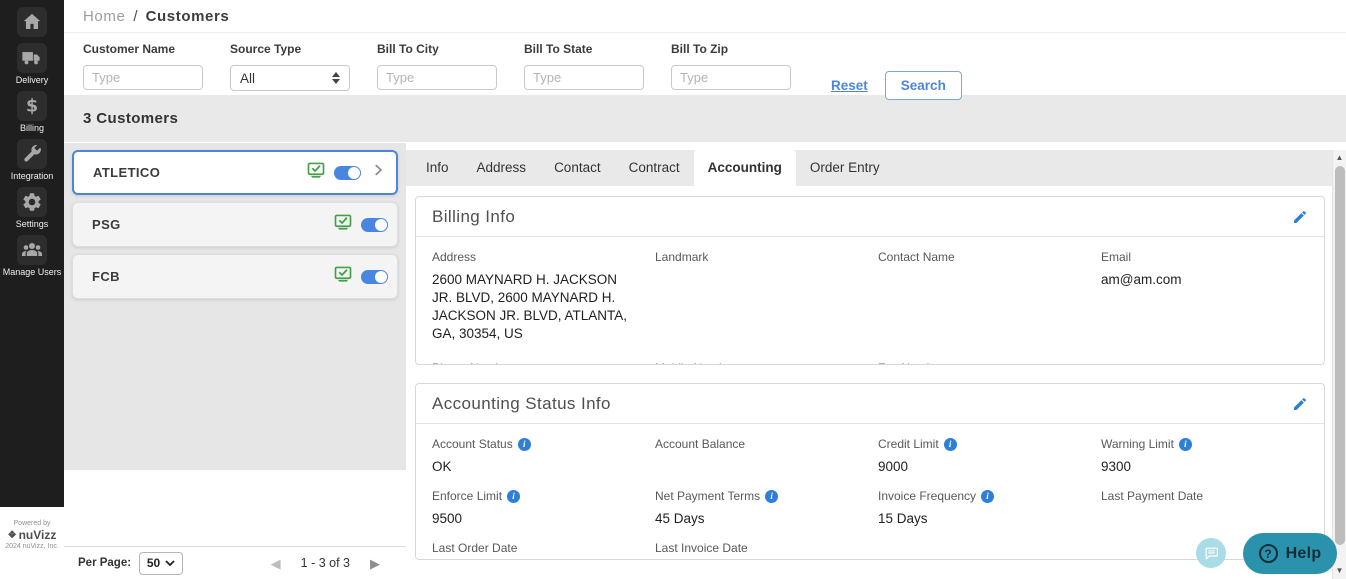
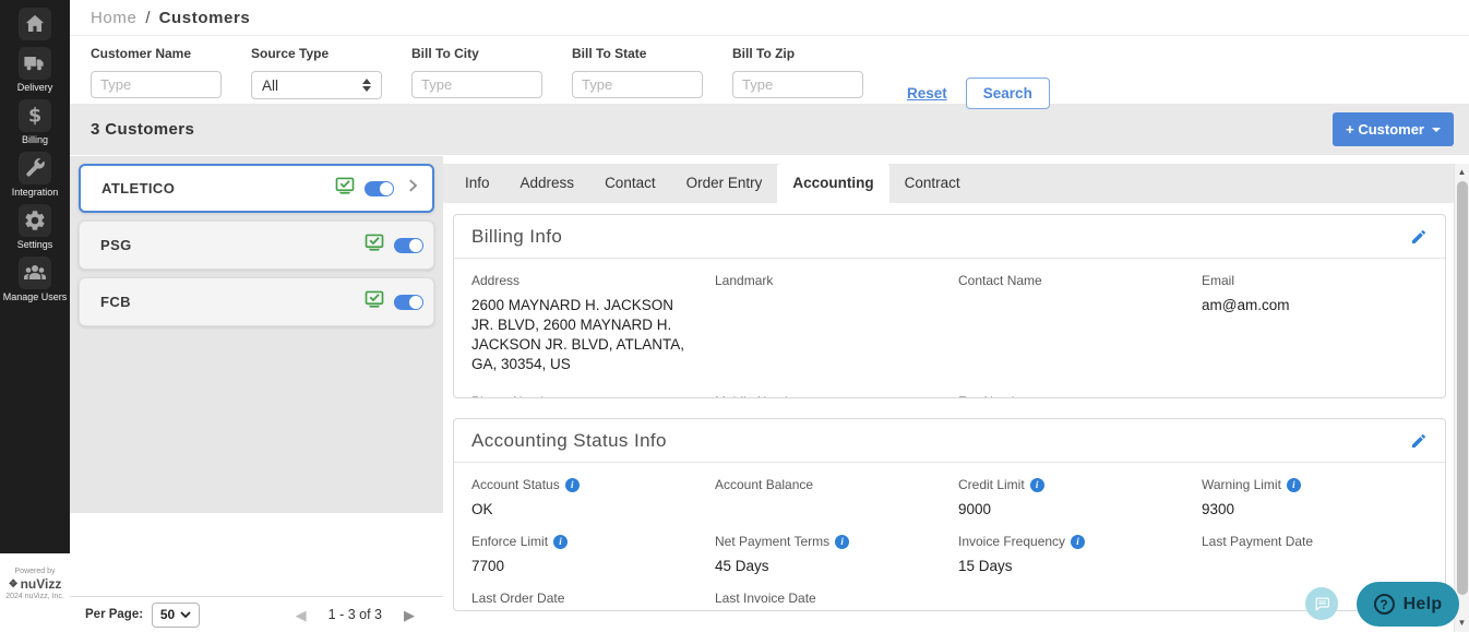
  Delivery
  $
  Billing
  Integration
  Settings
  Manage Users
  ❖
  nuVizz
  Home
  /
  Customers
  Customer Name
  Type
  Source Type
  All
  Bill To City
  Type
  Bill To State
  Type
  Bill To Zip
  Type
  Reset
  Search
  3 Customers
+ + Customer
  ATLETICO
  PSG
  FCB
  Info
  Address
  Contact
- Contract
+ Order Entry
  Accounting
- Order Entry
+ Contract
  Billing Info
  Address
  2600 MAYNARD H. JACKSON JR. BLVD, 2600 MAYNARD H. JACKSON JR. BLVD, ATLANTA, GA, 30354, US
  Landmark
  Contact Name
  Email
  am@am.com
  Accounting Status Info
  Account Status
  i
  OK
  Account Balance
  Credit Limit
  i
  9000
  Warning Limit
  i
  9300
  Enforce Limit
  i
- 9500
+ 7700
  Net Payment Terms
  i
  45 Days
  Invoice Frequency
  i
  15 Days
  Last Payment Date
  Last Order Date
  Last Invoice Date
  Per Page:
  50
  ◀
  1 - 3 of 3
  ▶
  ▲
  ▼
  ?
  Help
